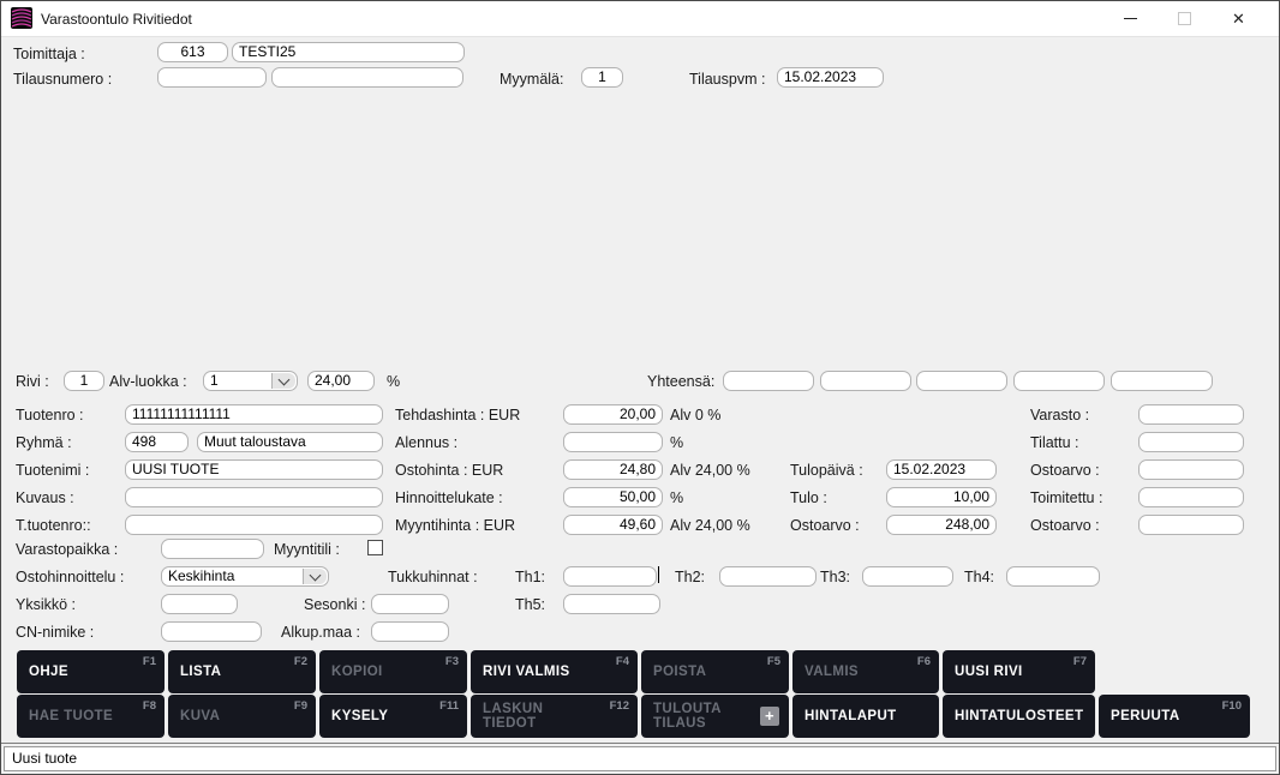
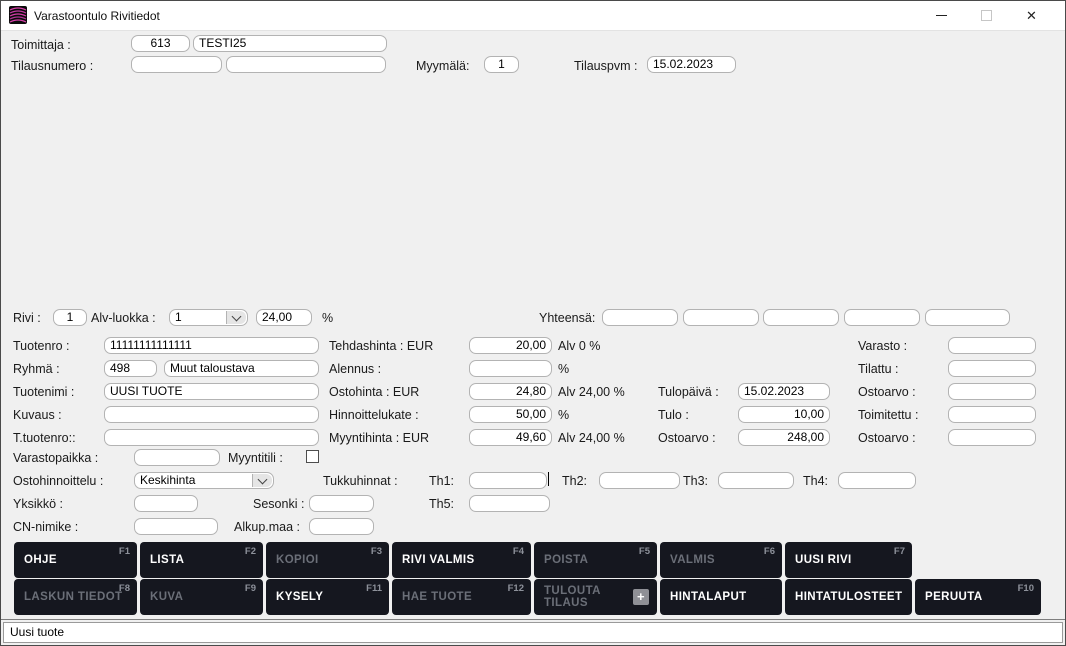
  Varastoontulo Rivitiedot
  ✕
  Toimittaja :
  613
  TESTI25
  Tilausnumero :
  Myymälä:
  1
  Tilauspvm :
  15.02.2023
  Rivi :
  1
  Alv-luokka :
  1
  24,00
  %
  Yhteensä:
  Tuotenro :
  11111111111111
  Ryhmä :
  498
  Muut taloustava
  Tuotenimi :
  UUSI TUOTE
  Kuvaus :
  T.tuotenro::
  Tehdashinta : EUR
  20,00
  Alv 0 %
  Alennus :
  %
  Ostohinta : EUR
  24,80
  Alv 24,00 %
  Hinnoittelukate :
  50,00
  %
  Myyntihinta : EUR
  49,60
  Alv 24,00 %
  Tulopäivä :
  15.02.2023
  Tulo :
  10,00
  Ostoarvo :
  248,00
  Varasto :
  Tilattu :
  Ostoarvo :
  Toimitettu :
  Ostoarvo :
  Varastopaikka :
  Myyntitili :
  Ostohinnoittelu :
  Keskihinta
  Tukkuhinnat :
  Th1:
  Th2:
  Th3:
  Th4:
  Yksikkö :
  Sesonki :
  Th5:
  CN-nimike :
  Alkup.maa :
  OHJE
  F1
  LISTA
  F2
  KOPIOI
  F3
  RIVI VALMIS
  F4
  POISTA
  F5
  VALMIS
  F6
  UUSI RIVI
  F7
- HAE TUOTE
+ LASKUN TIEDOT
  F8
  KUVA
  F9
  KYSELY
  F11
- LASKUN TIEDOT
+ HAE TUOTE
  F12
  TULOUTA TILAUS
  +
  HINTALAPUT
  HINTATULOSTEET
  PERUUTA
  F10
  Uusi tuote
